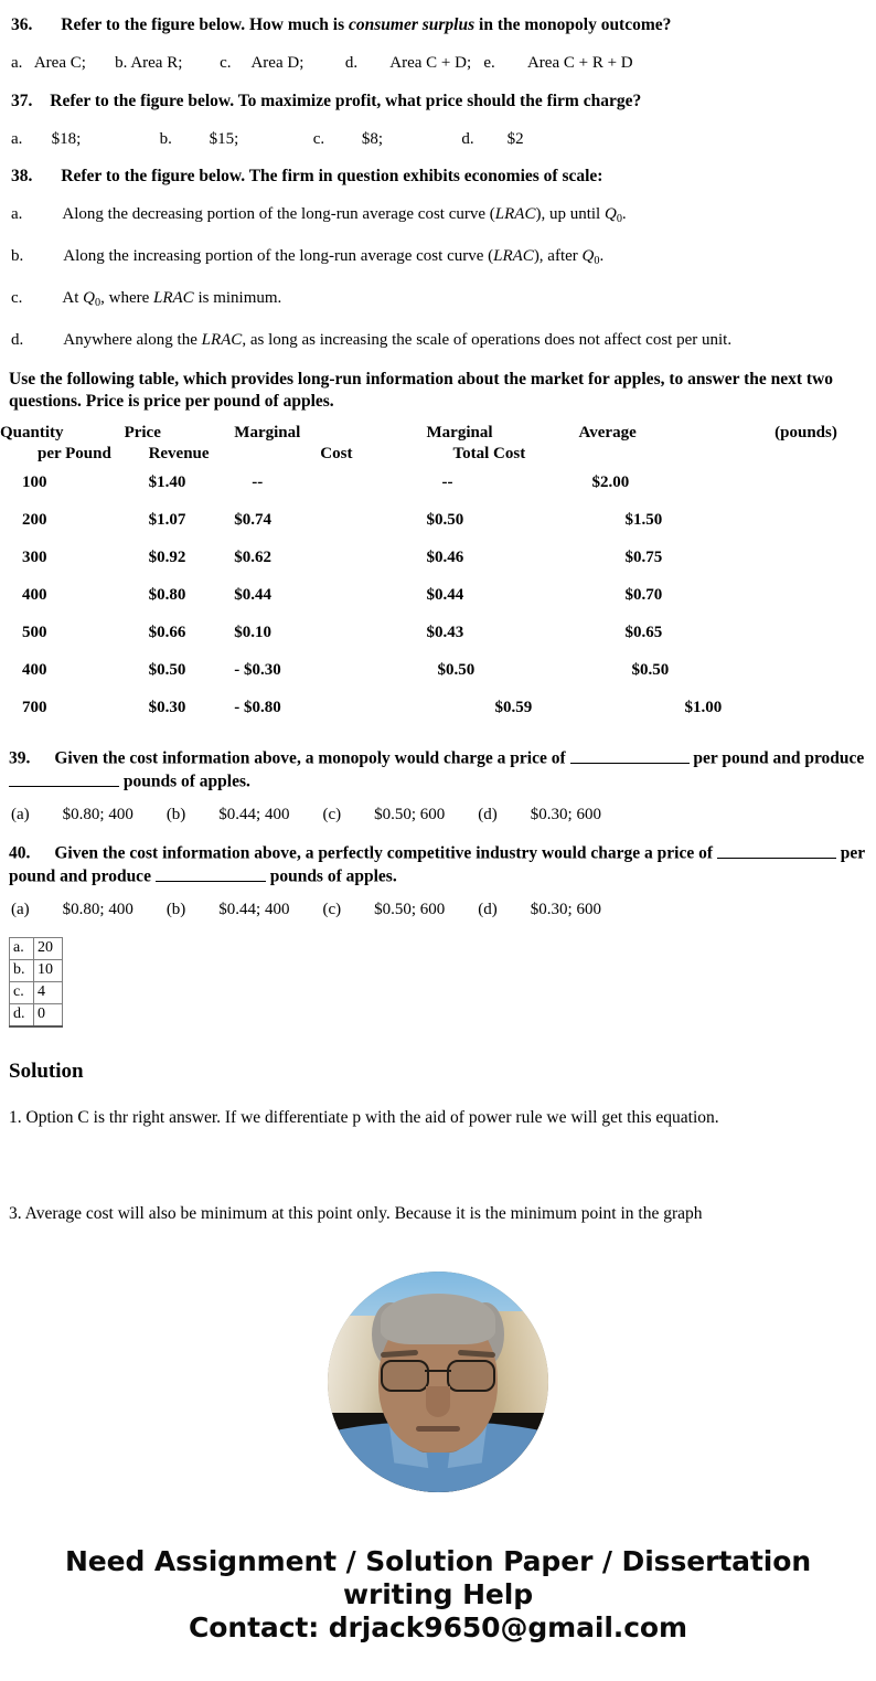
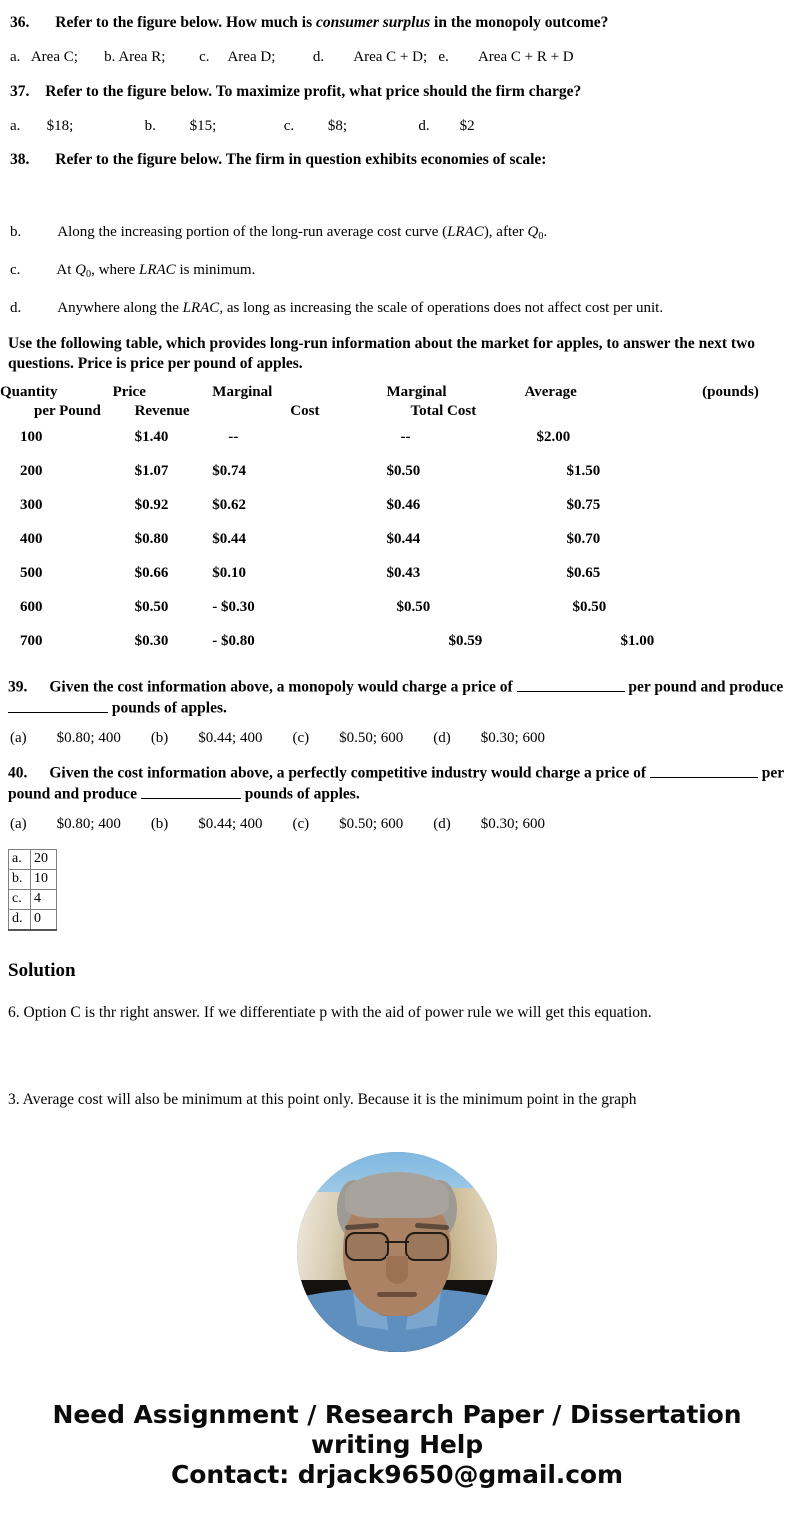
  36. Refer to the figure below. How much is consumer surplus in the monopoly outcome?
  a. Area C; b. Area R; c. Area D; d. Area C + D; e. Area C + R + D
  37. Refer to the figure below. To maximize profit, what price should the firm charge?
  a. $18; b. $15; c. $8; d. $2
  38. Refer to the figure below. The firm in question exhibits economies of scale:
- a. Along the decreasing portion of the long-run average cost curve (LRAC), up until Q0.
  b. Along the increasing portion of the long-run average cost curve (LRAC), after Q0.
  c. At Q0, where LRAC is minimum.
  d. Anywhere along the LRAC, as long as increasing the scale of operations does not affect cost per unit.
  Use the following table, which provides long-run information about the market for apples, to answer the next two questions. Price is price per pound of apples.
  Quantity	Price	Marginal	Marginal	Average	(pounds)
  per Pound	Revenue	Cost	Total Cost
  100	$1.40	--	--	$2.00
  200	$1.07	$0.74	$0.50	$1.50
  300	$0.92	$0.62	$0.46	$0.75
  400	$0.80	$0.44	$0.44	$0.70
  500	$0.66	$0.10	$0.43	$0.65
- 400	$0.50	- $0.30	$0.50	$0.50
+ 600	$0.50	- $0.30	$0.50	$0.50
  700	$0.30	- $0.80	$0.59	$1.00
  39. Given the cost information above, a monopoly would charge a price of per pound and produce pounds of apples.
  (a) $0.80; 400 (b) $0.44; 400 (c) $0.50; 600 (d) $0.30; 600
  40. Given the cost information above, a perfectly competitive industry would charge a price of per pound and produce pounds of apples.
  (a) $0.80; 400 (b) $0.44; 400 (c) $0.50; 600 (d) $0.30; 600
  a.	20
  b.	10
  c.	4
  d.	0
  Solution
- 1. Option C is thr right answer. If we differentiate p with the aid of power rule we will get this equation.
+ 6. Option C is thr right answer. If we differentiate p with the aid of power rule we will get this equation.
  3. Average cost will also be minimum at this point only. Because it is the minimum point in the graph
- Need Assignment / Solution Paper / Dissertation
+ Need Assignment / Research Paper / Dissertation
  writing Help
  Contact: drjack9650@gmail.com
